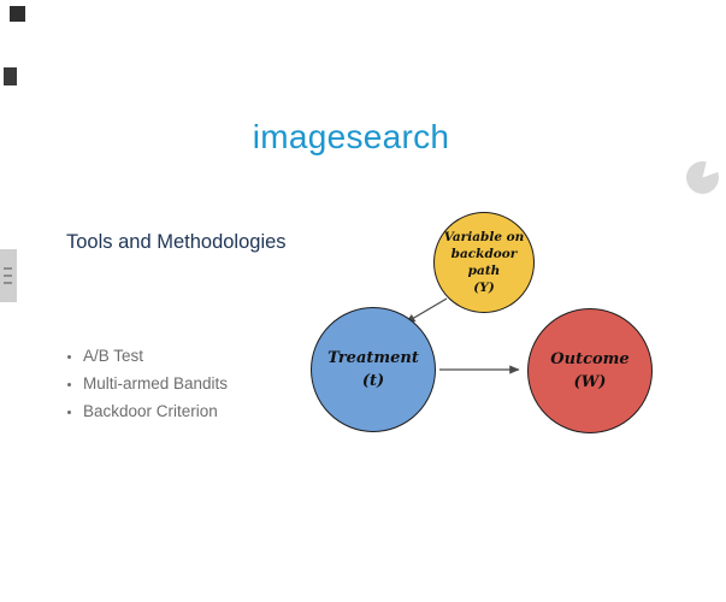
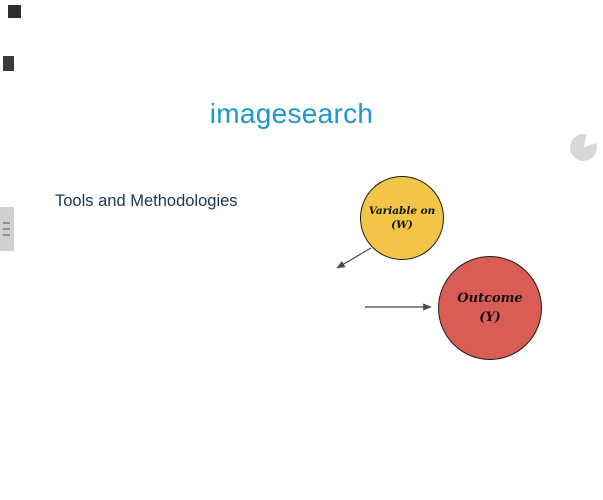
  imagesearch
  Tools and Methodologies
- A/B Test
- Multi-armed Bandits
- Backdoor Criterion
  Variable on
- backdoor path
- (Y)
+ (W)
- Treatment
- (t)
  Outcome
- (W)
+ (Y)
